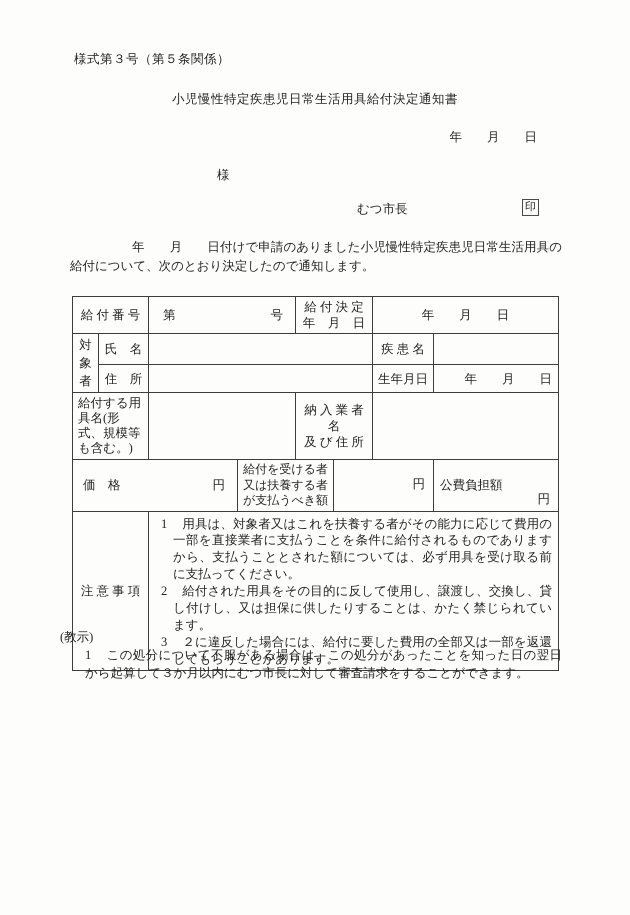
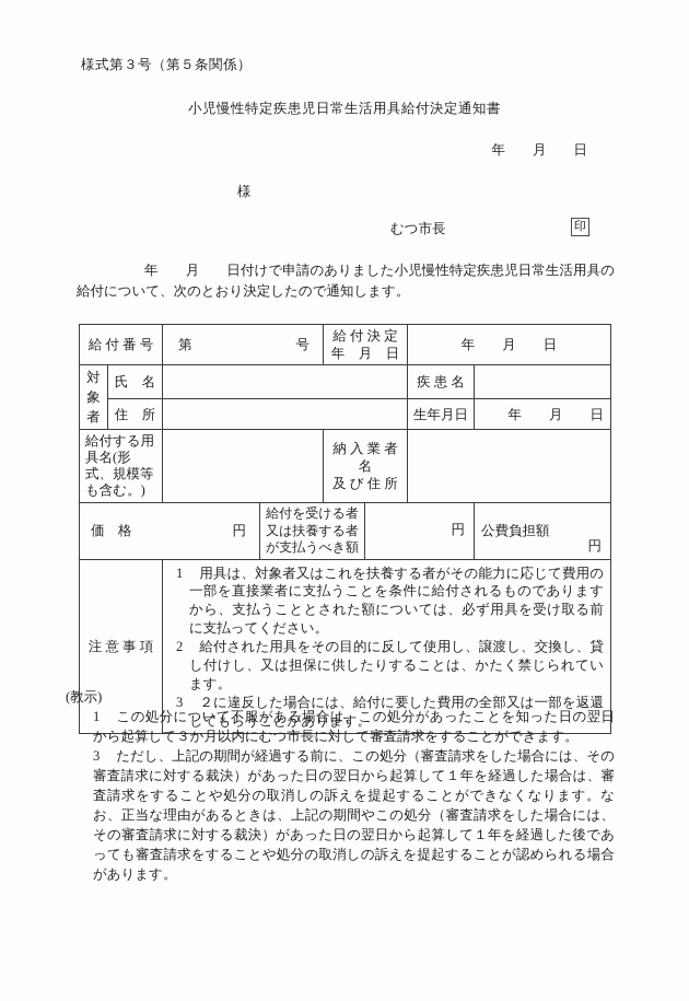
  様式第３号（第５条関係）
  小児慢性特定疾患児日常生活用具給付決定通知書
  年 月 日
  様
  むつ市長
  印
  年 月 日付けで申請のありました小児慢性特定疾患児日常生活用具の給付について、次のとおり決定したので通知します。
  給 付 番 号	第 号	給 付 決 定 年 月 日	年 月 日
  対 象 者	氏 名		疾 患 名
  住 所		生年月日	年 月 日
  給付する用具名(形式、規模等も含む。)		納 入 業 者 名 及 び 住 所
  価 格 円	給付を受ける者 又は扶養する者 が支払うべき額	円	公費負担額 円
  注 意 事 項	1 用具は、対象者又はこれを扶養する者がその能力に応じて費用の一部を直接業者に支払うことを条件に給付されるものでありますから、支払うこととされた額については、必ず用具を受け取る前に支払ってください。 2 給付された用具をその目的に反して使用し、譲渡し、交換し、貸し付けし、又は担保に供したりすることは、かたく禁じられています。 3 ２に違反した場合には、給付に要した費用の全部又は一部を返還してもらうことがあります。
  (教示)
  1 この処分について不服がある場合は、この処分があったことを知った日の翌日から起算して３か月以内にむつ市長に対して審査請求をすることができます。
+ 3 ただし、上記の期間が経過する前に、この処分（審査請求をした場合には、その審査請求に対する裁決）があった日の翌日から起算して１年を経過した場合は、審査請求をすることや処分の取消しの訴えを提起することができなくなります。なお、正当な理由があるときは、上記の期間やこの処分（審査請求をした場合には、その審査請求に対する裁決）があった日の翌日から起算して１年を経過した後であっても審査請求をすることや処分の取消しの訴えを提起することが認められる場合があります。
